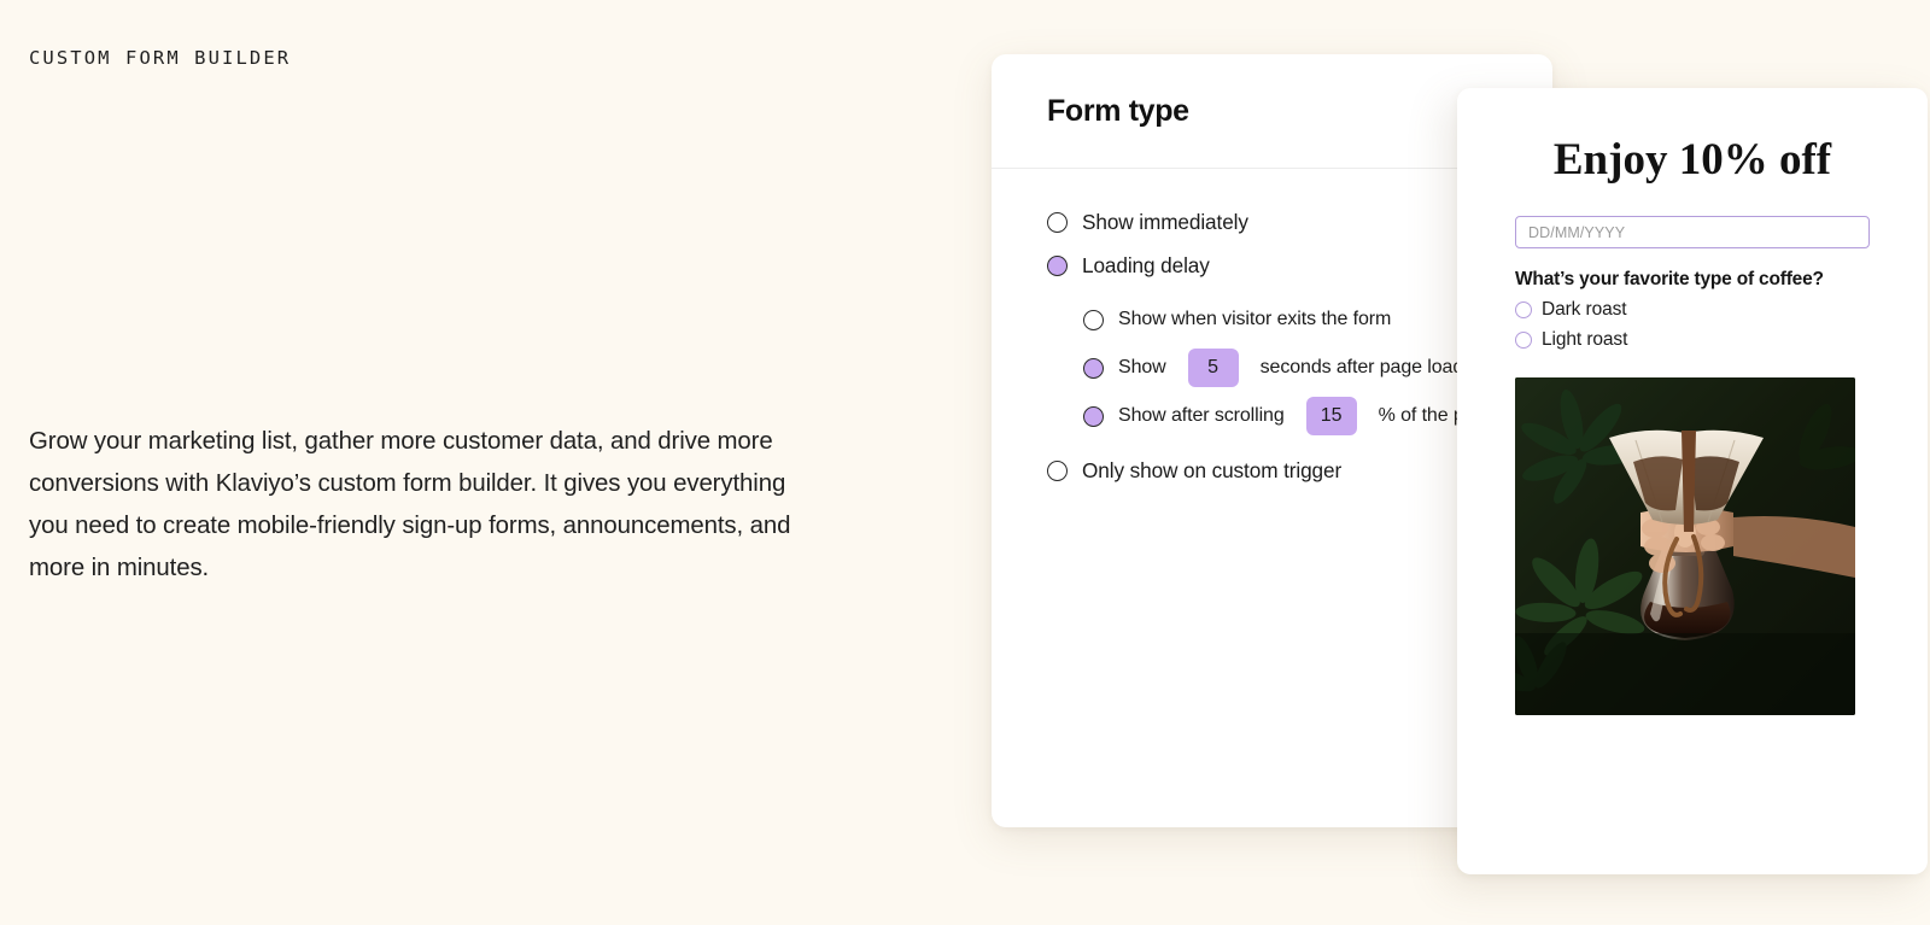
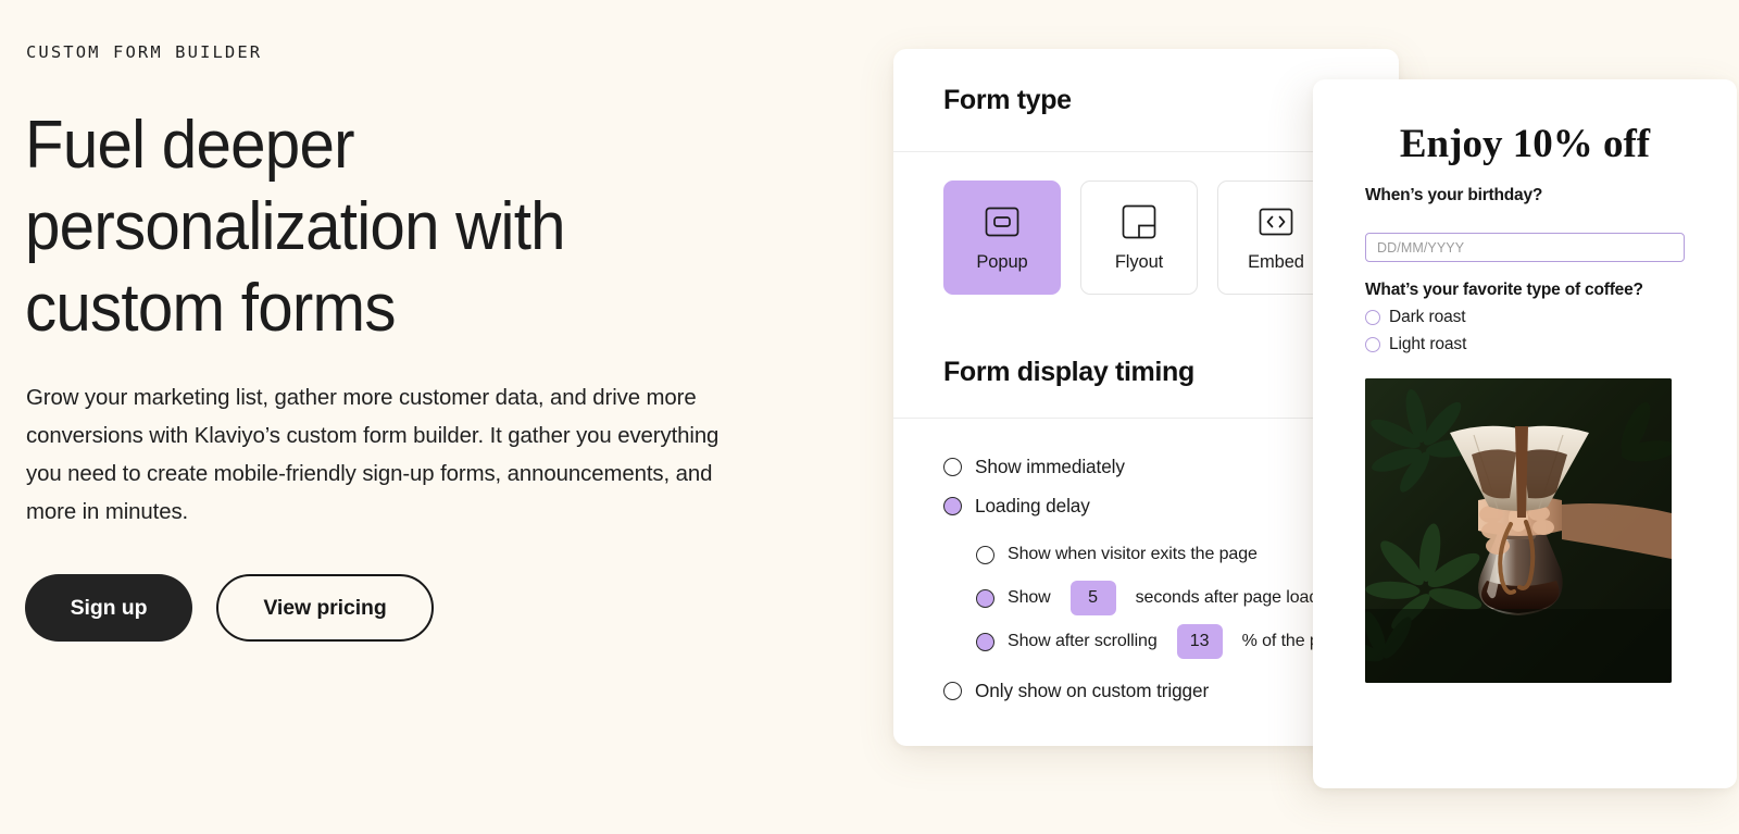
  CUSTOM FORM BUILDER
+ Fuel deeper personalization with custom forms
- Grow your marketing list, gather more customer data, and drive more conversions with Klaviyo’s custom form builder. It gives you everything you need to create mobile-friendly sign-up forms, announcements, and more in minutes.
+ Grow your marketing list, gather more customer data, and drive more conversions with Klaviyo’s custom form builder. It gather you everything you need to create mobile-friendly sign-up forms, announcements, and more in minutes.
+ Sign up
+ View pricing
  Form type
+ Popup
+ Flyout
+ Embed
+ Form display timing
  Show immediately
  Loading delay
- Show when visitor exits the form
+ Show when visitor exits the page
  Show
  5
  seconds after page loa
  Show after scrolling
- 15
+ 13
  Only show on custom trigger
  Enjoy 10% off
+ When’s your birthday?
  DD/MM/YYYY
  What’s your favorite type of coffee?
  Dark roast
  Light roast
